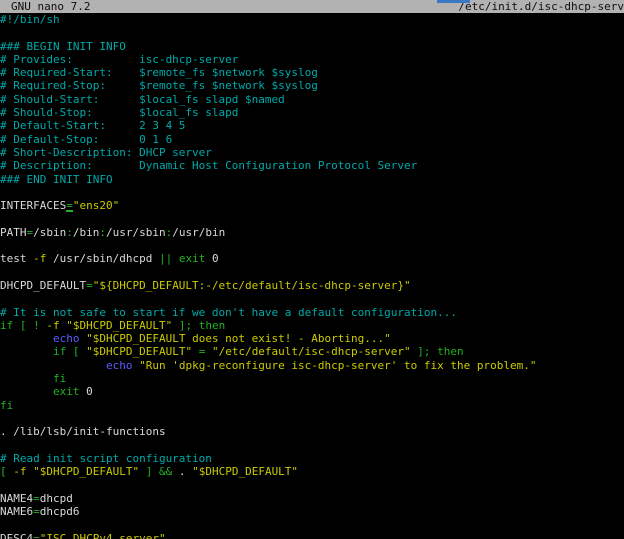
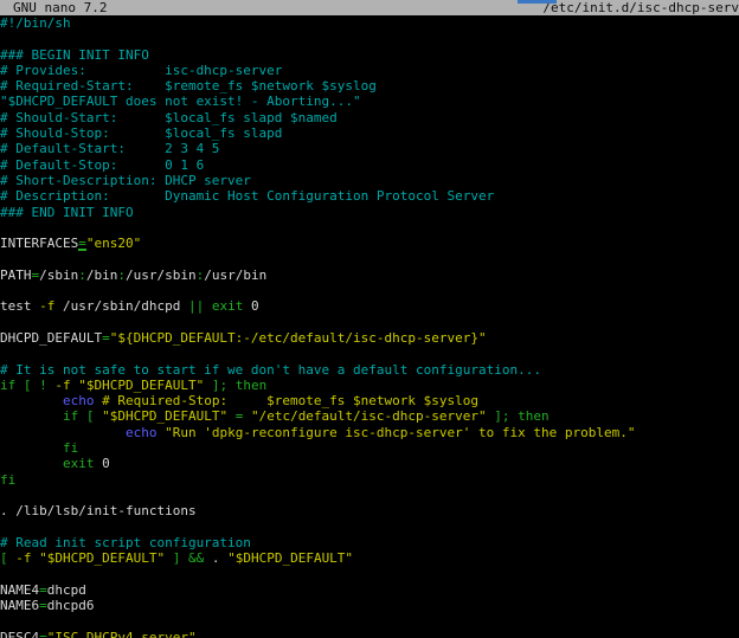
  GNU nano 7.2
  /etc/init.d/isc-dhcp-serv
  #!/bin/sh
  ### BEGIN INIT INFO
  # Provides: isc-dhcp-server
  # Required-Start: $remote_fs $network $syslog
- # Required-Stop: $remote_fs $network $syslog
+ "$DHCPD_DEFAULT does not exist! - Aborting..."
  # Should-Start: $local_fs slapd $named
  # Should-Stop: $local_fs slapd
  # Default-Start: 2 3 4 5
  # Default-Stop: 0 1 6
  # Short-Description: DHCP server
  # Description: Dynamic Host Configuration Protocol Server
  ### END INIT INFO
  INTERFACES="ens20"
  PATH=/sbin:/bin:/usr/sbin:/usr/bin
  test -f /usr/sbin/dhcpd || exit 0
  DHCPD_DEFAULT="${DHCPD_DEFAULT:-/etc/default/isc-dhcp-server}"
  # It is not safe to start if we don't have a default configuration...
  if [ ! -f "$DHCPD_DEFAULT" ]; then
- echo "$DHCPD_DEFAULT does not exist! - Aborting..."
+ echo # Required-Stop: $remote_fs $network $syslog
  if [ "$DHCPD_DEFAULT" = "/etc/default/isc-dhcp-server" ]; then
  echo "Run 'dpkg-reconfigure isc-dhcp-server' to fix the problem."
  fi
  exit 0
  fi
  . /lib/lsb/init-functions
  # Read init script configuration
  [ -f "$DHCPD_DEFAULT" ] && . "$DHCPD_DEFAULT"
  NAME4=dhcpd
  NAME6=dhcpd6
  DESC4="ISC DHCPv4 server"
